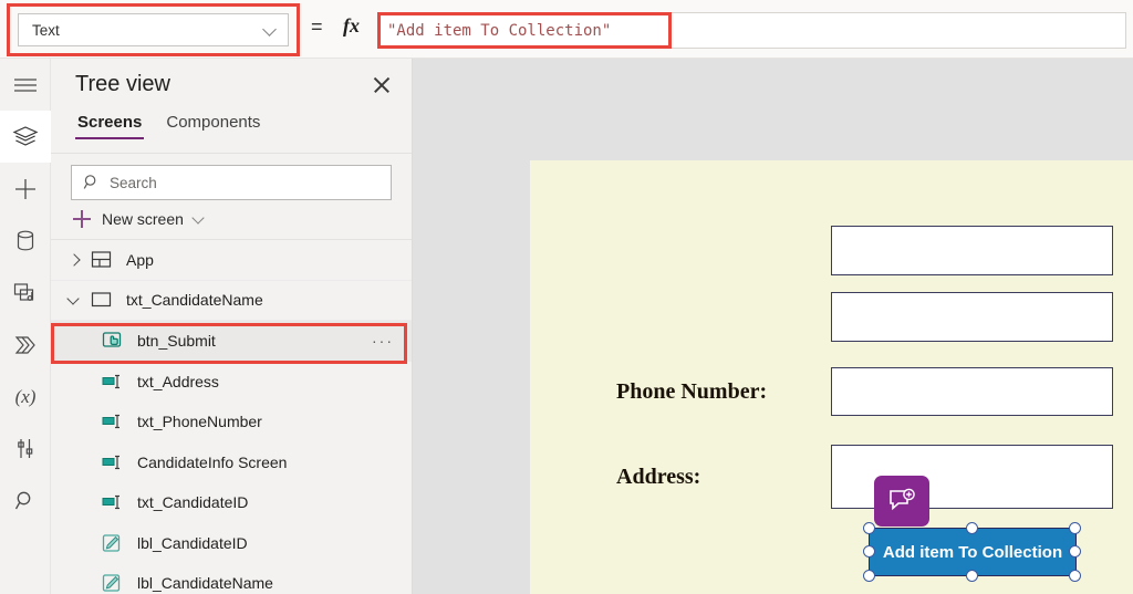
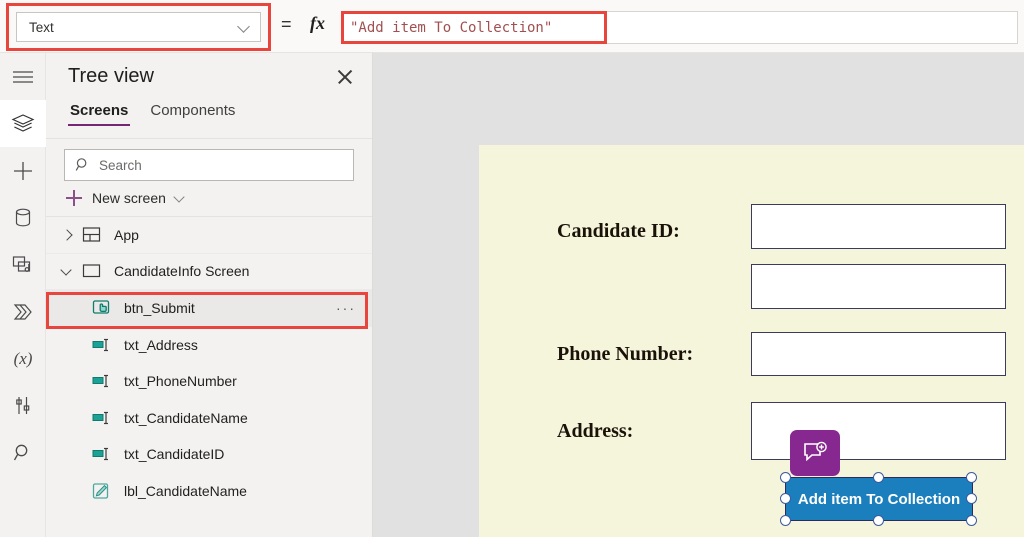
  Text
  =
  fx
  "Add item To Collection"
  (x)
  Tree view
  Screens
  Components
  Search
  New screen
  App
- txt_CandidateName
+ CandidateInfo Screen
  btn_Submit
  ···
  txt_Address
  txt_PhoneNumber
- CandidateInfo Screen
+ txt_CandidateName
  txt_CandidateID
- lbl_CandidateID
  lbl_CandidateName
+ Candidate ID:
  Phone Number:
  Address:
  Add item To Collection
